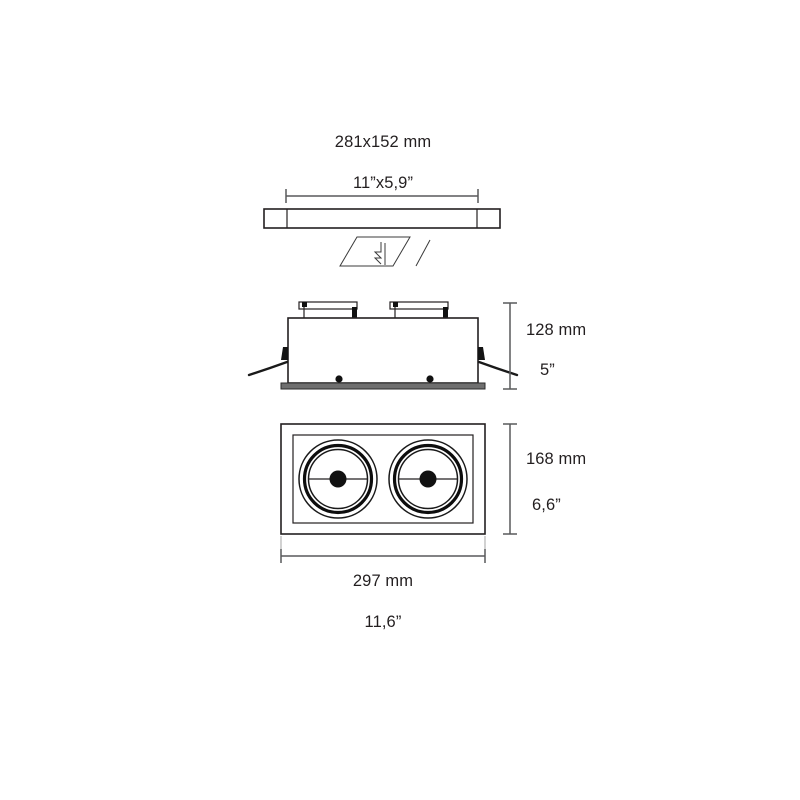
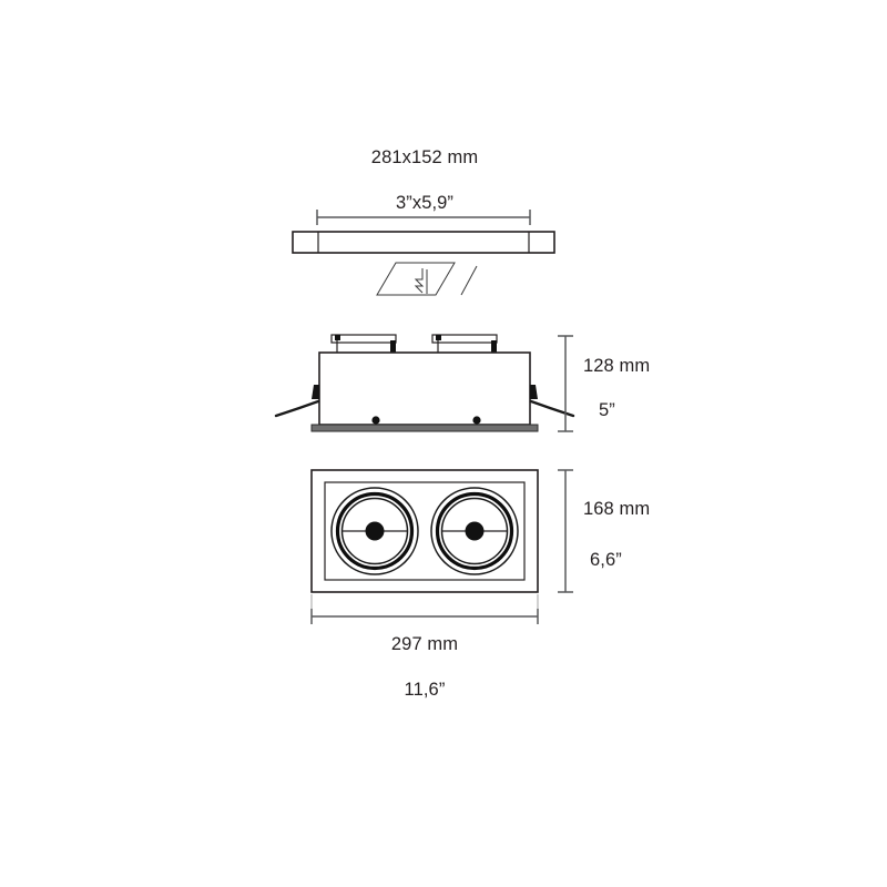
  281x152 mm
- 11”x5,9”
+ 3”x5,9”
  128 mm
  5”
  168 mm
  6,6”
  297 mm
  11,6”
